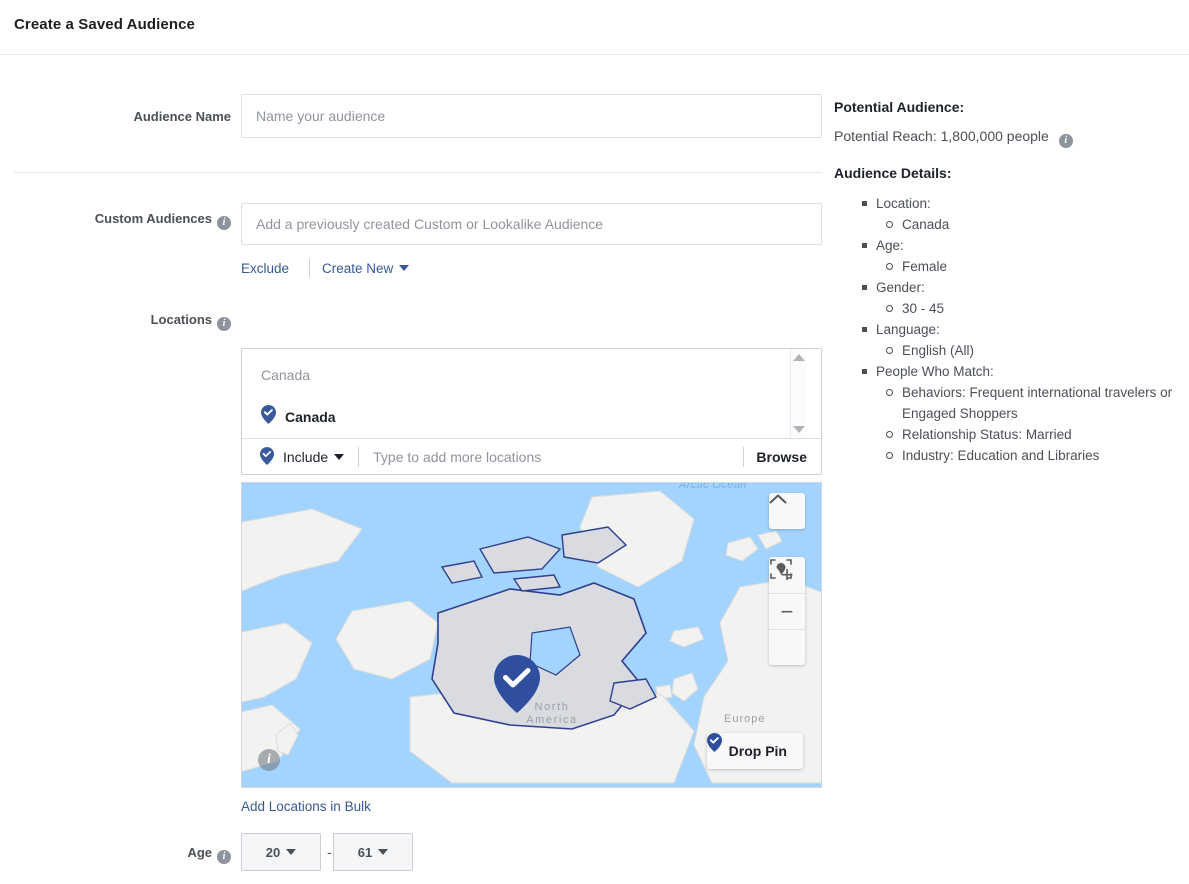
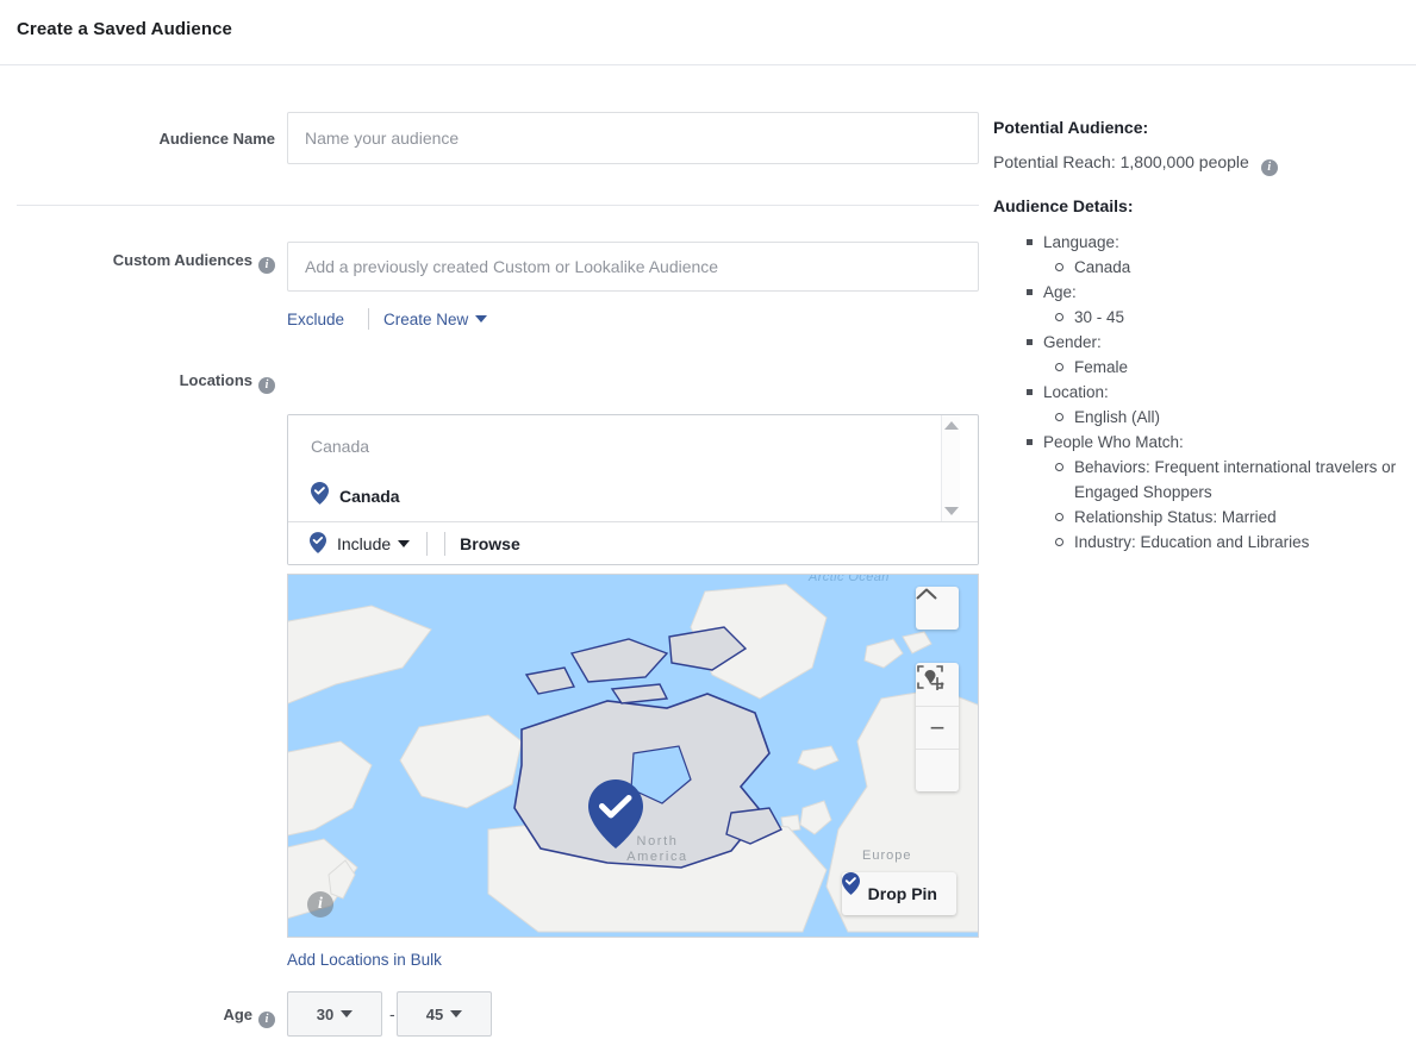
  Create a Saved Audience
  Audience Name
  Name your audience
  Custom Audiences i
  Add a previously created Custom or Lookalike Audience
  Exclude
  Create New
  Locations i
  Canada
  Canada
  Include
- Type to add more locations
  Browse
  Arctic Ocean
  North
  America
  Europe
  +
  −
  Drop Pin
  i
  Add Locations in Bulk
  Age i
- 20
+ 30
  -
- 61
+ 45
  Potential Audience:
  Potential Reach: 1,800,000 people i
  Audience Details:
- Location:
+ Language:
  Canada
  Age:
- Female
+ 30 - 45
  Gender:
- 30 - 45
+ Female
- Language:
+ Location:
  English (All)
  People Who Match:
  Behaviors: Frequent international travelers or Engaged Shoppers
  Relationship Status: Married
  Industry: Education and Libraries
